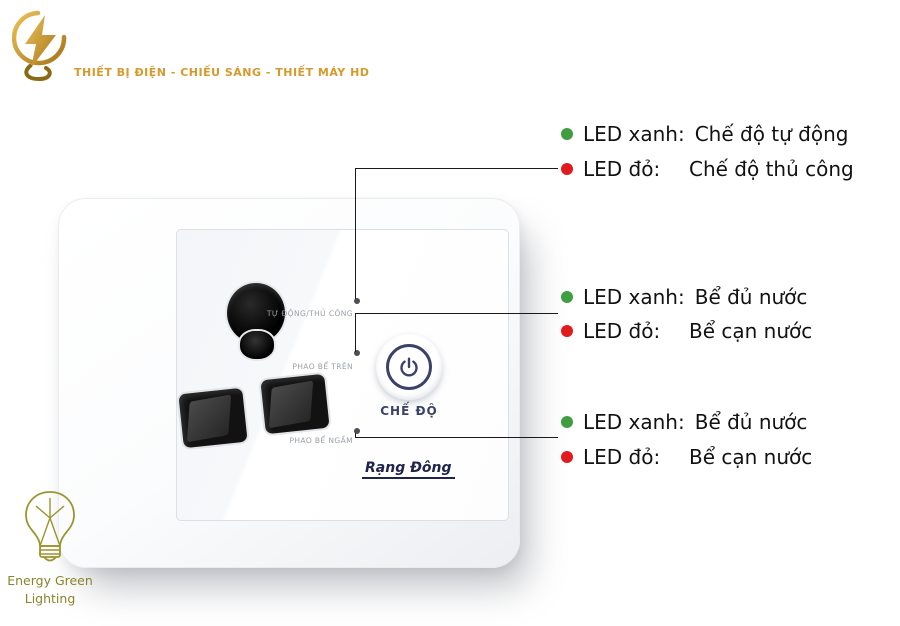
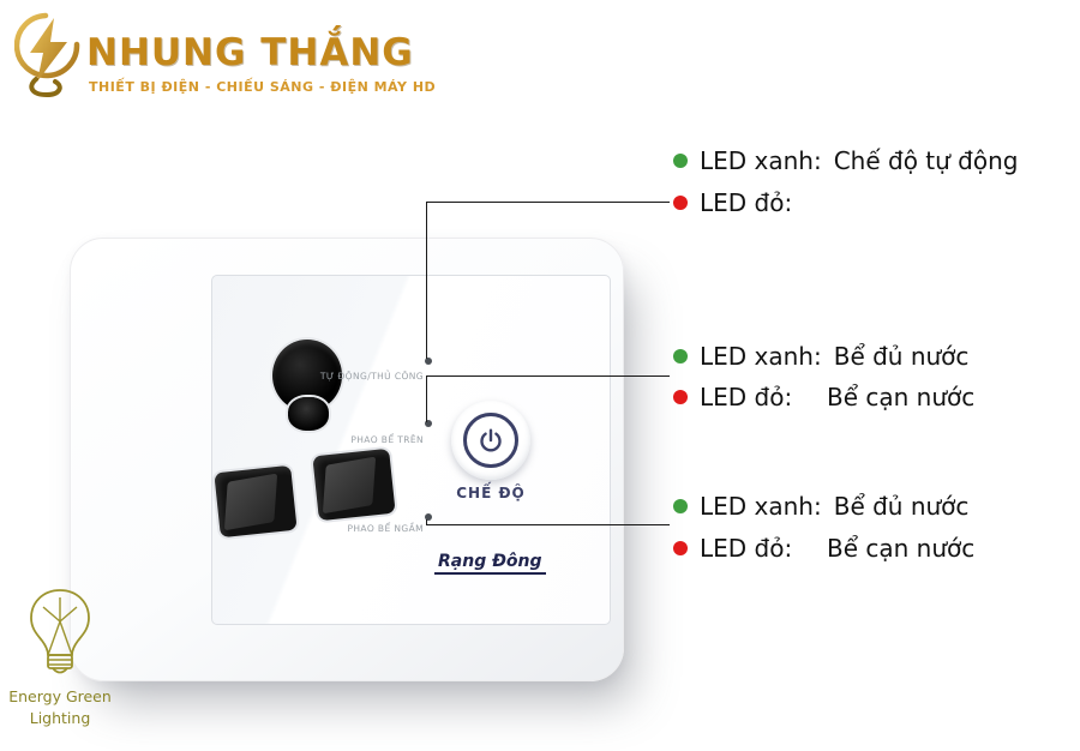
+ NHUNG THẮNG
- THIẾT BỊ ĐIỆN - CHIẾU SÁNG - THIẾT MÁY HD
+ THIẾT BỊ ĐIỆN - CHIẾU SÁNG - ĐIỆN MÁY HD
  TỰ ĐỘNG/THỦ CÔNG
  PHAO BỂ TRÊN
  PHAO BỂ NGẦM
  CHẾ ĐỘ
  Rạng Đông
  LED xanh:
  Chế độ tự động
  LED đỏ:
- Chế độ thủ công
  LED xanh:
  Bể đủ nước
  LED đỏ:
  Bể cạn nước
  LED xanh:
  Bể đủ nước
  LED đỏ:
  Bể cạn nước
  Energy Green
  Lighting
